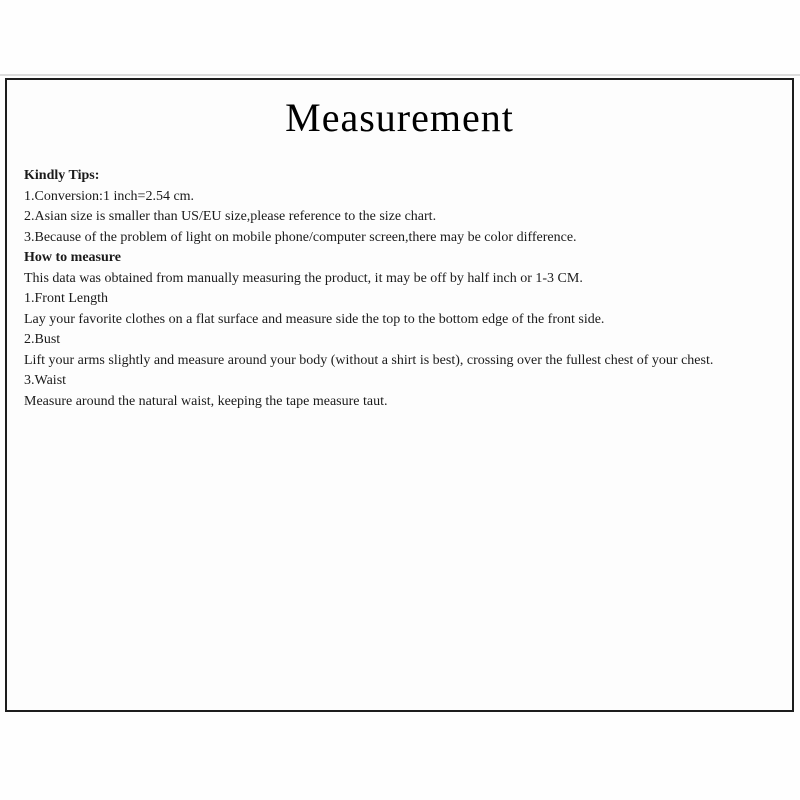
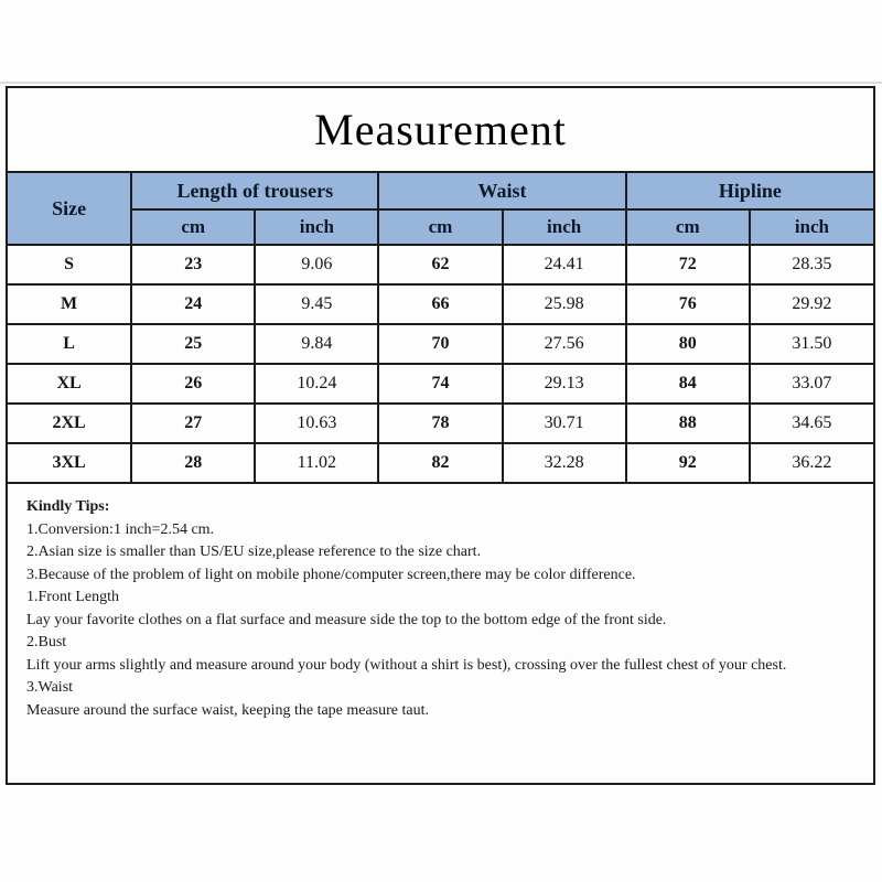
  Measurement
+ Size	Length of trousers	Waist	Hipline
+ cm	inch	cm	inch	cm	inch
+ S	23	9.06	62	24.41	72	28.35
+ M	24	9.45	66	25.98	76	29.92
+ L	25	9.84	70	27.56	80	31.50
+ XL	26	10.24	74	29.13	84	33.07
+ 2XL	27	10.63	78	30.71	88	34.65
+ 3XL	28	11.02	82	32.28	92	36.22
  Kindly Tips:
  1.Conversion:1 inch=2.54 cm.
  2.Asian size is smaller than US/EU size,please reference to the size chart.
  3.Because of the problem of light on mobile phone/computer screen,there may be color difference.
- How to measure
- This data was obtained from manually measuring the product, it may be off by half inch or 1-3 CM.
  1.Front Length
  Lay your favorite clothes on a flat surface and measure side the top to the bottom edge of the front side.
  2.Bust
  Lift your arms slightly and measure around your body (without a shirt is best), crossing over the fullest chest of your chest.
  3.Waist
- Measure around the natural waist, keeping the tape measure taut.
+ Measure around the surface waist, keeping the tape measure taut.
